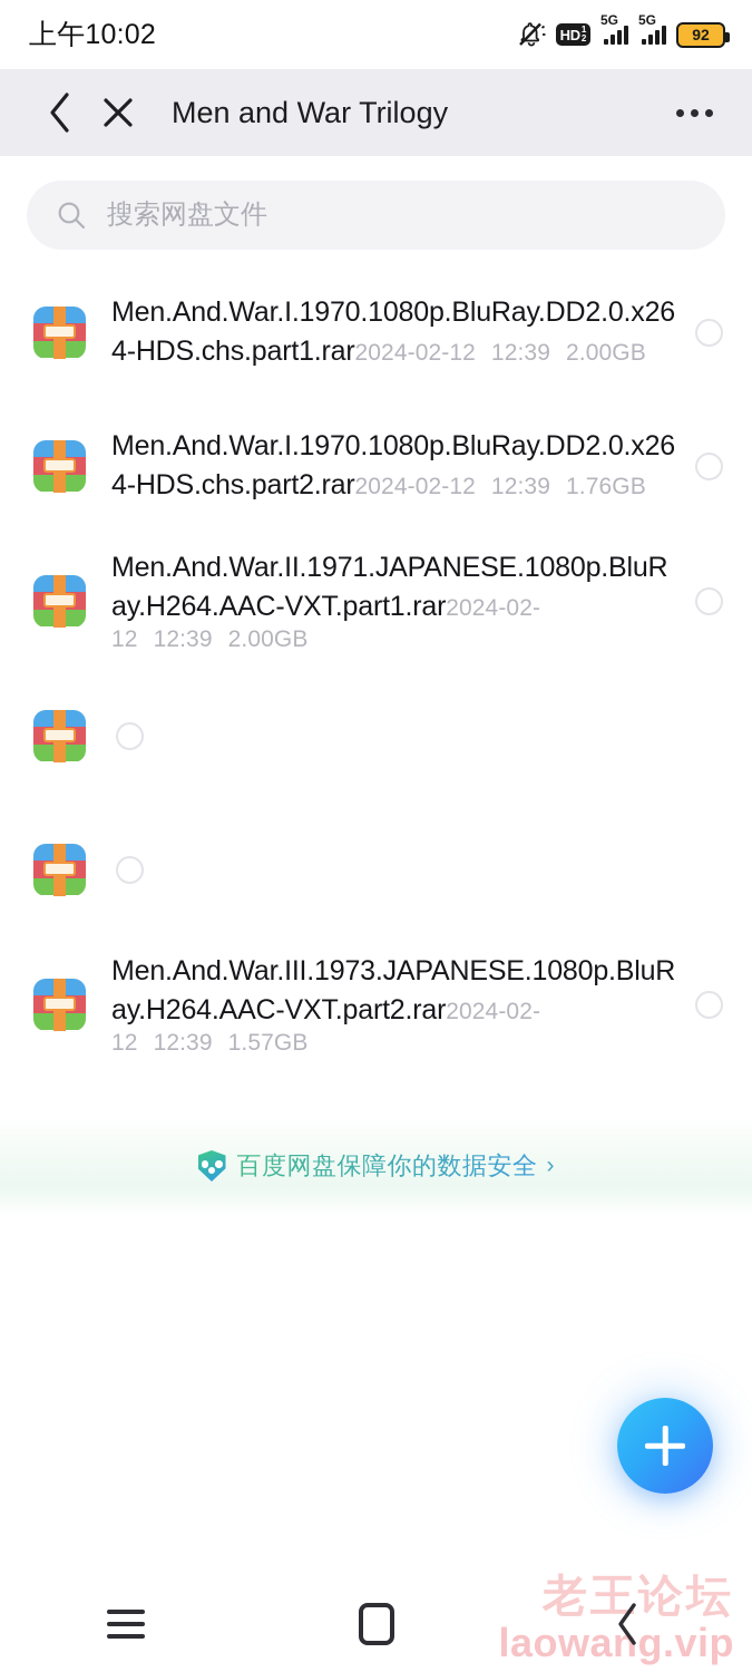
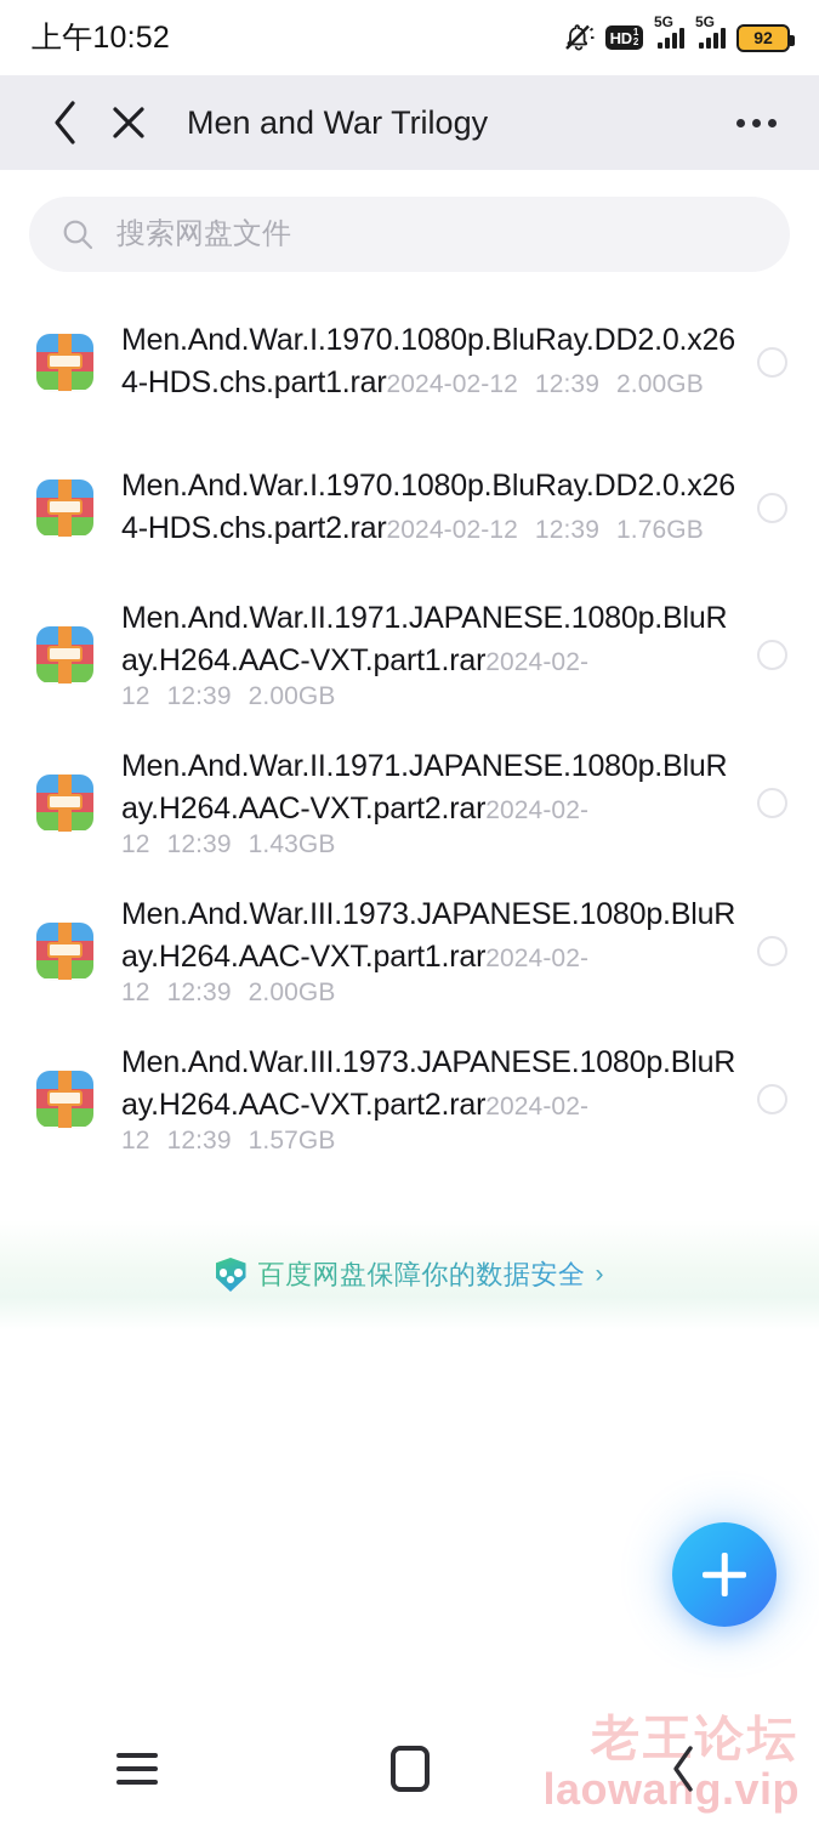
- 上午10:02
+ 上午10:52
  HD
  1
  2
  5G
  5G
  92
  Men and War Trilogy
  搜索网盘文件
  Men.And.War.I.1970.1080p.BluRay.DD2.0.x264-HDS.chs.part1.rar2024-02-12 12:39 2.00GB
  Men.And.War.I.1970.1080p.BluRay.DD2.0.x264-HDS.chs.part2.rar2024-02-12 12:39 1.76GB
  Men.And.War.II.1971.JAPANESE.1080p.BluRay.H264.AAC-VXT.part1.rar2024-02-12 12:39 2.00GB
+ Men.And.War.II.1971.JAPANESE.1080p.BluRay.H264.AAC-VXT.part2.rar2024-02-12 12:39 1.43GB
+ Men.And.War.III.1973.JAPANESE.1080p.BluRay.H264.AAC-VXT.part1.rar2024-02-12 12:39 2.00GB
  Men.And.War.III.1973.JAPANESE.1080p.BluRay.H264.AAC-VXT.part2.rar2024-02-12 12:39 1.57GB
  百度网盘保障你的数据安全
  ›
  老王论坛
  laowang.vip
